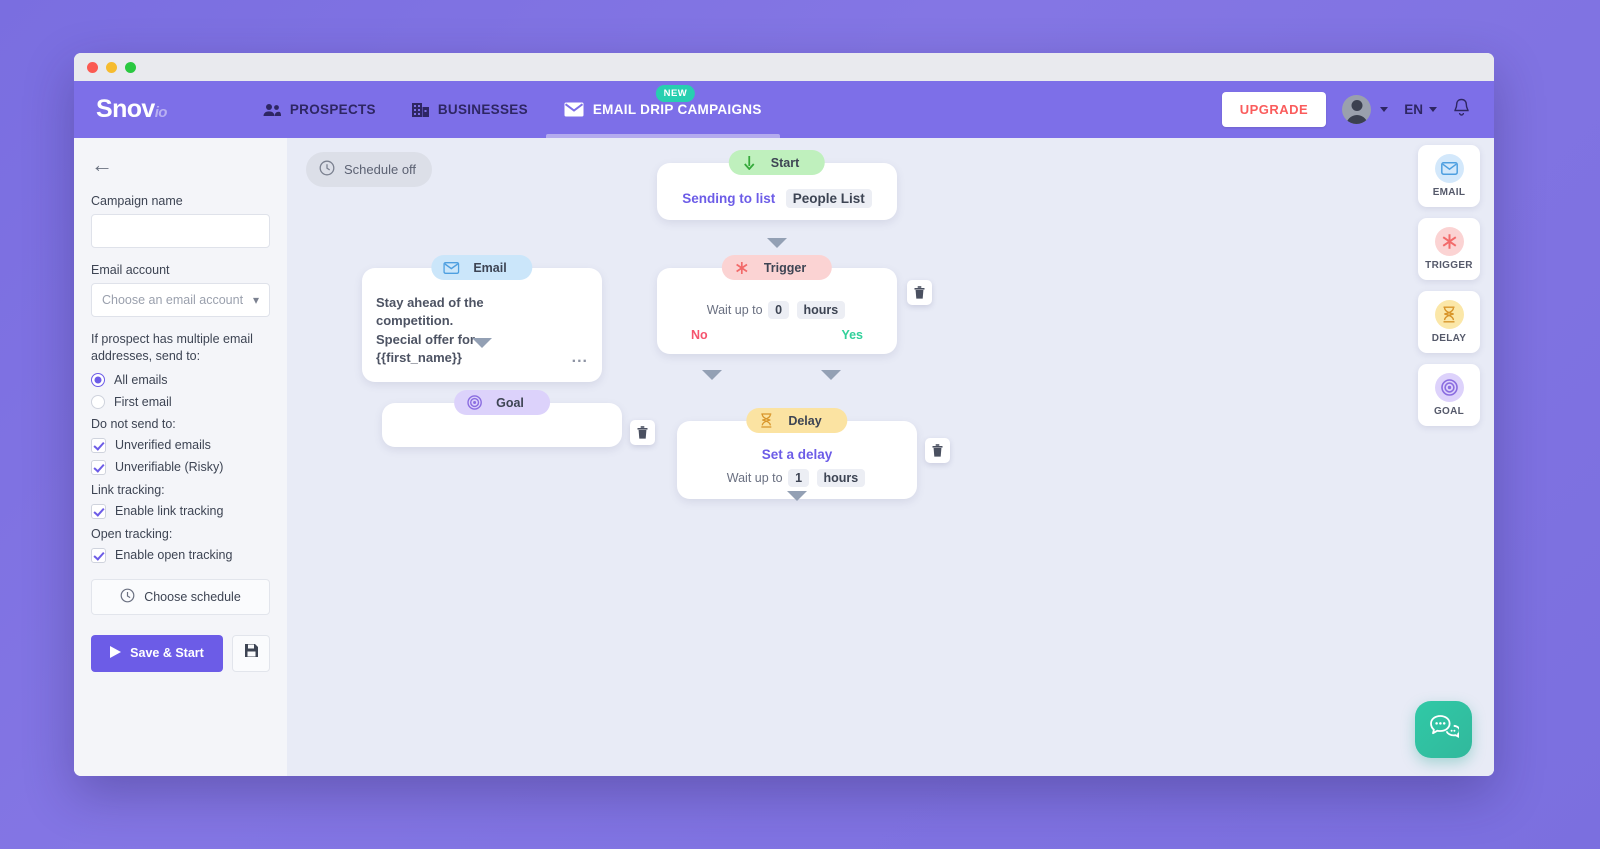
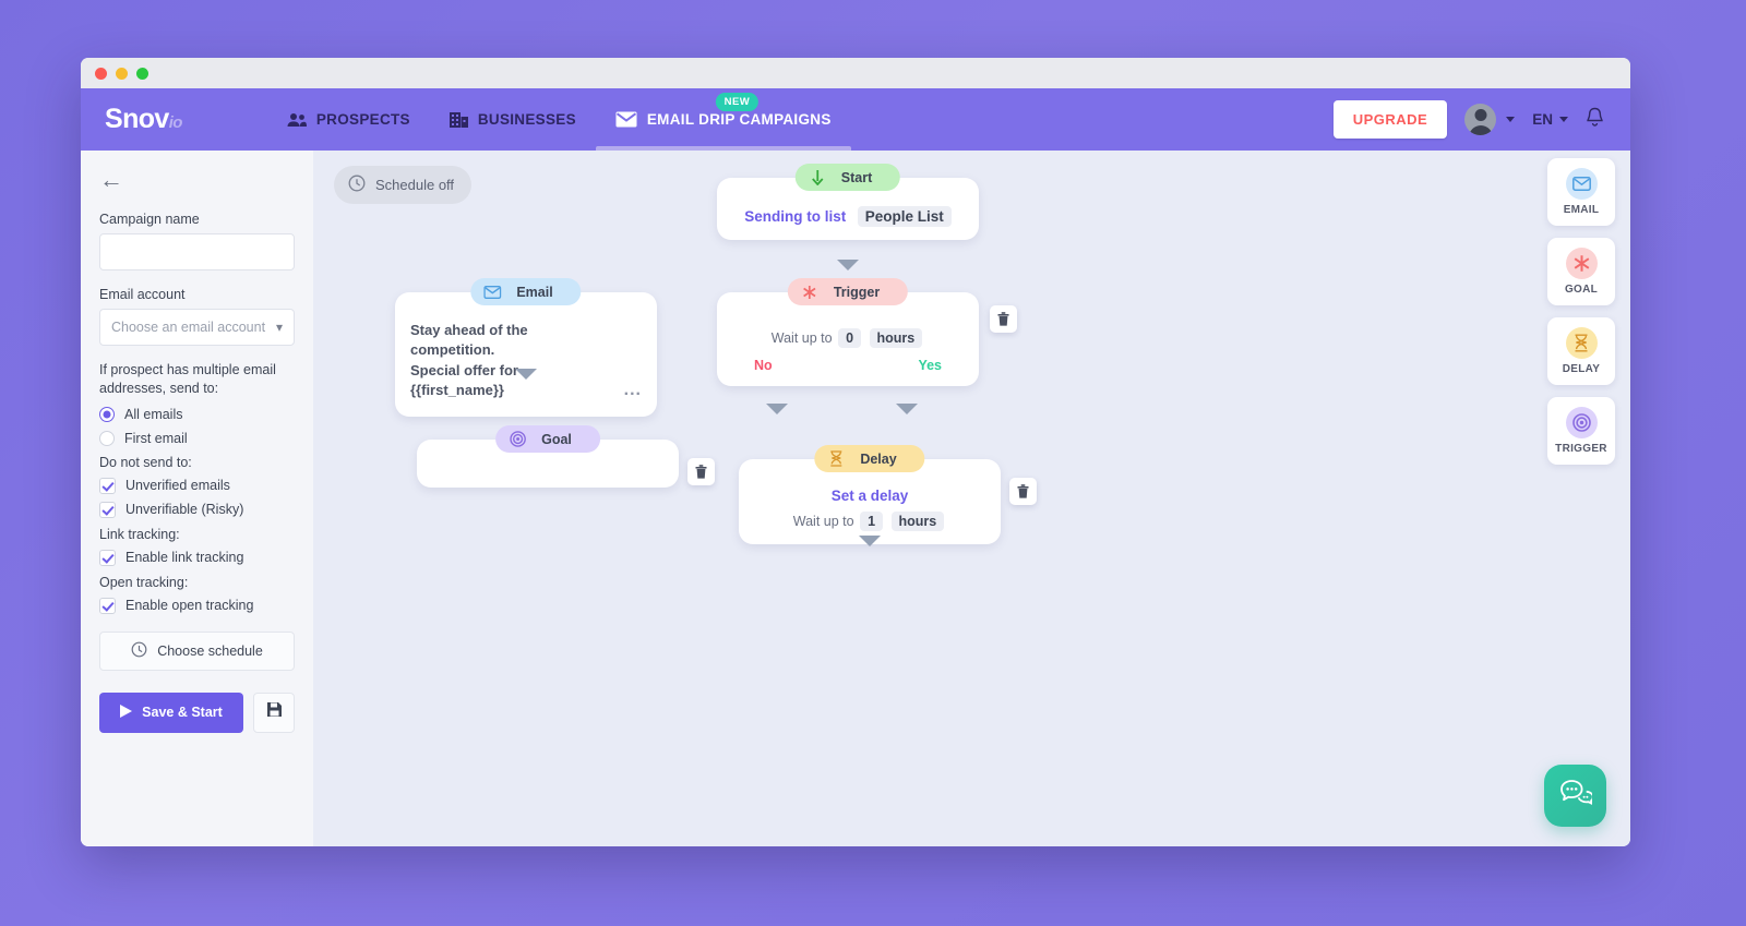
  Snovio
  PROSPECTS
  BUSINESSES
  NEW
  EMAIL DRIP CAMPAIGNS
  UPGRADE
  EN
  ←
  Campaign name
  Email account
  Choose an email account
  ▾
  If prospect has multiple email addresses, send to:
  All emails
  First email
  Do not send to:
  Unverified emails
  Unverifiable (Risky)
  Link tracking:
  Enable link tracking
  Open tracking:
  Enable open tracking
  Choose schedule
  Save & Start
  Schedule off
  Start
  Sending to list People List
  Trigger
  Wait up to 0 hours
  No
  Yes
  Email
  Stay ahead of the competition.
  Special offer for {{first_name}}
  ...
  Goal
  Delay
  Set a delay
  Wait up to 1 hours
  EMAIL
- TRIGGER
+ GOAL
  DELAY
- GOAL
+ TRIGGER
